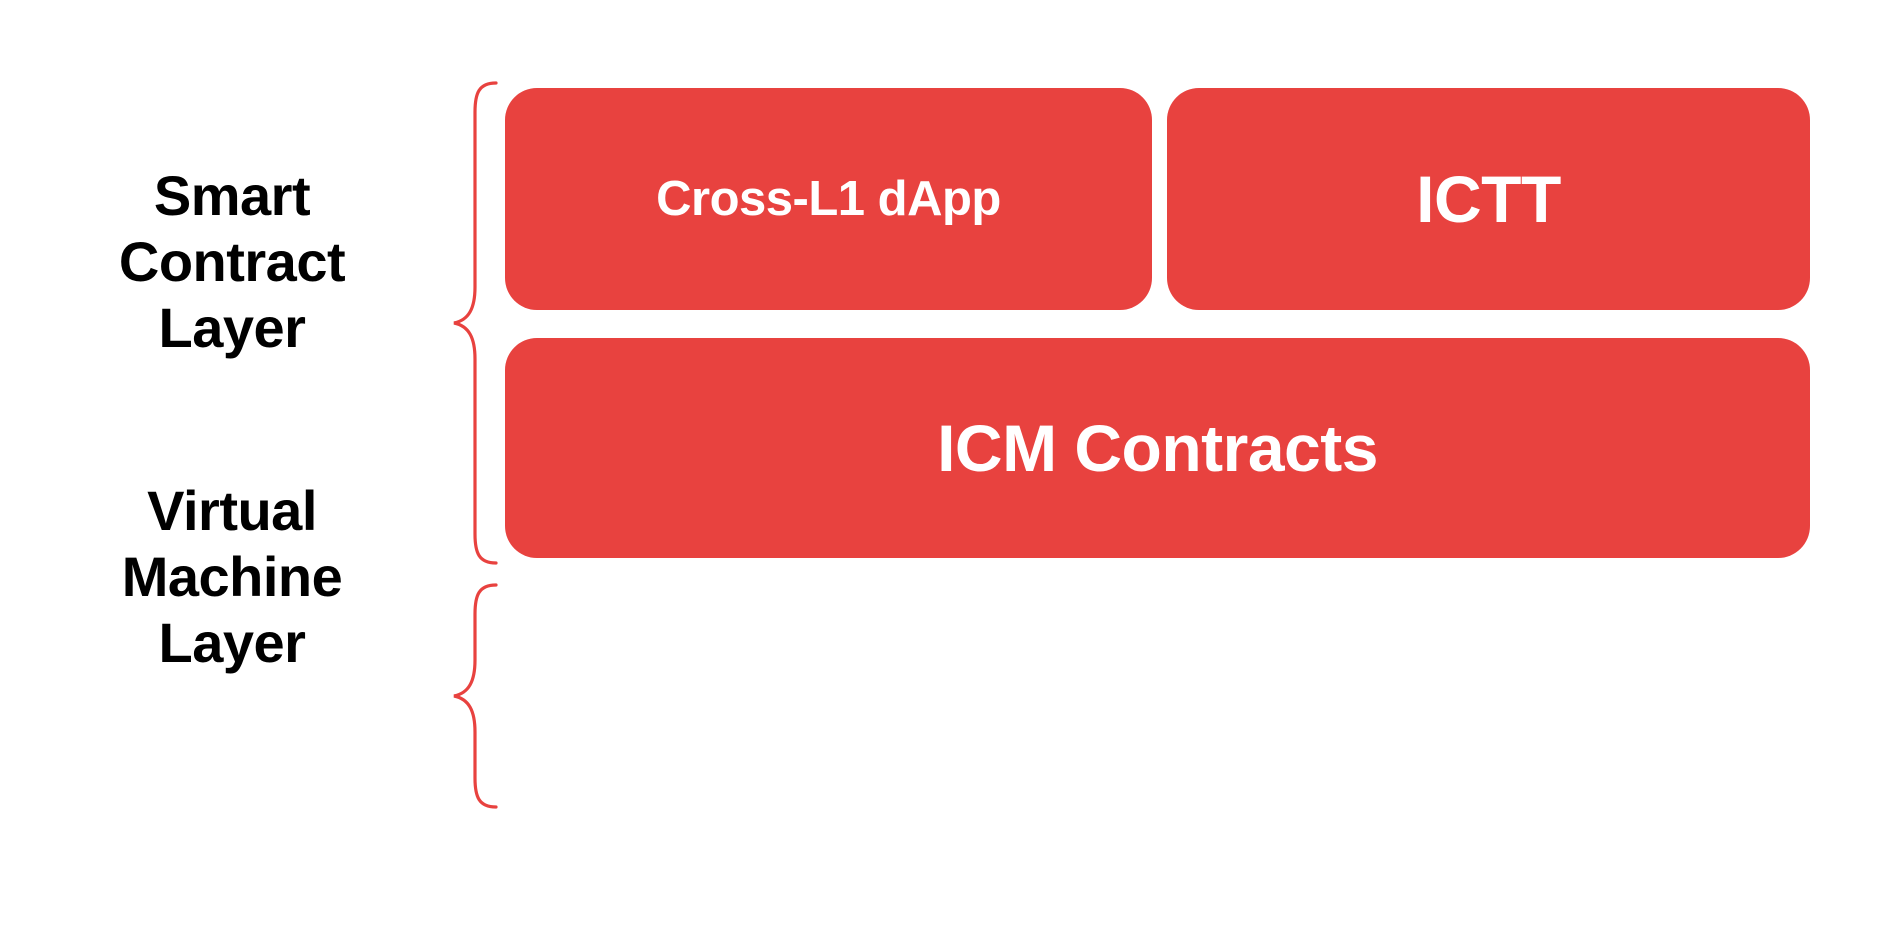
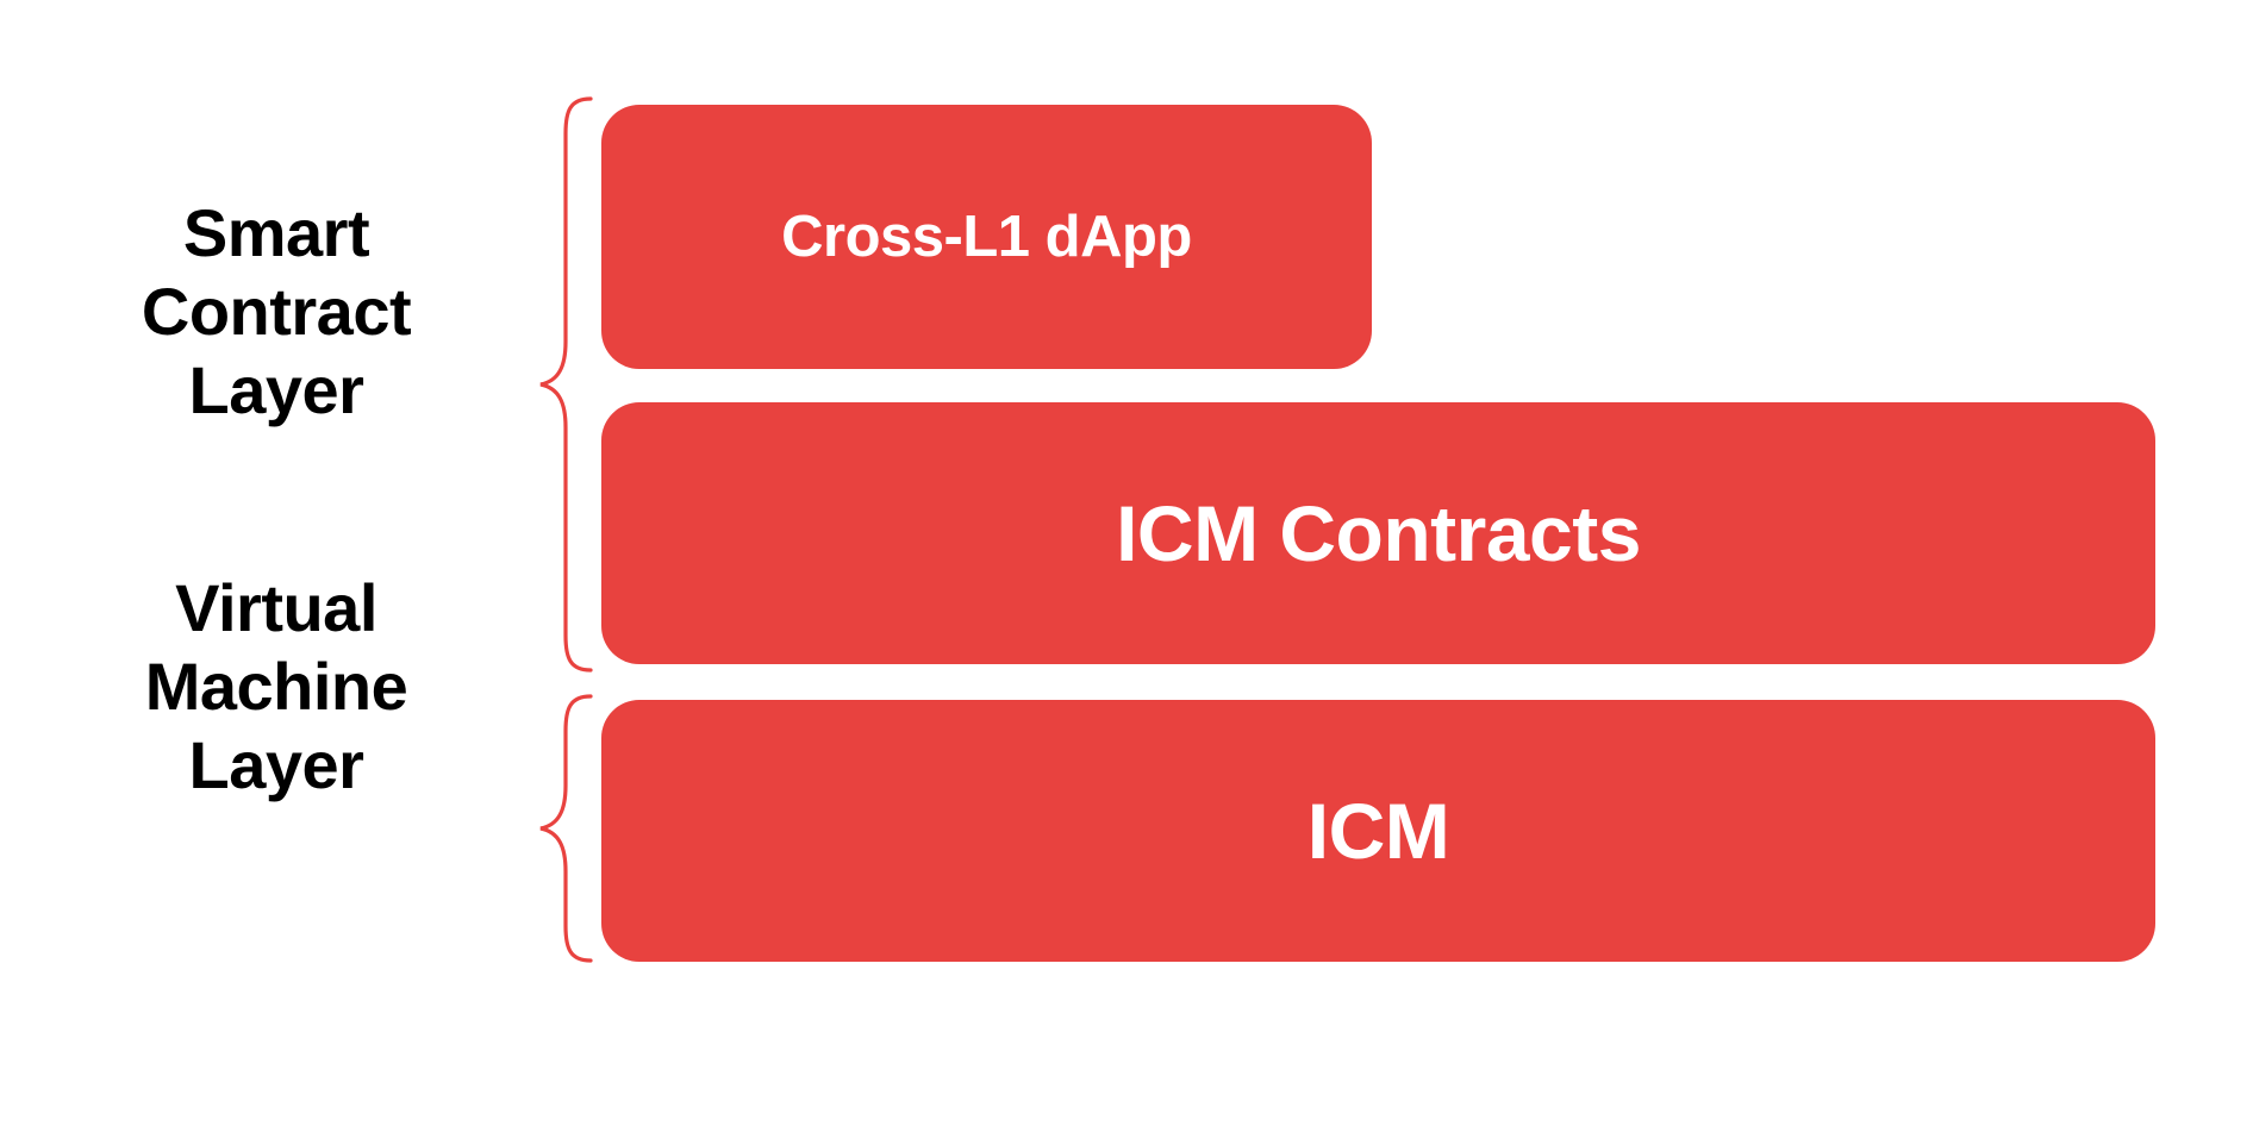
  Smart
  Contract
  Layer
  Cross-L1 dApp
- ICTT
  ICM Contracts
  Virtual
  Machine
  Layer
+ ICM
